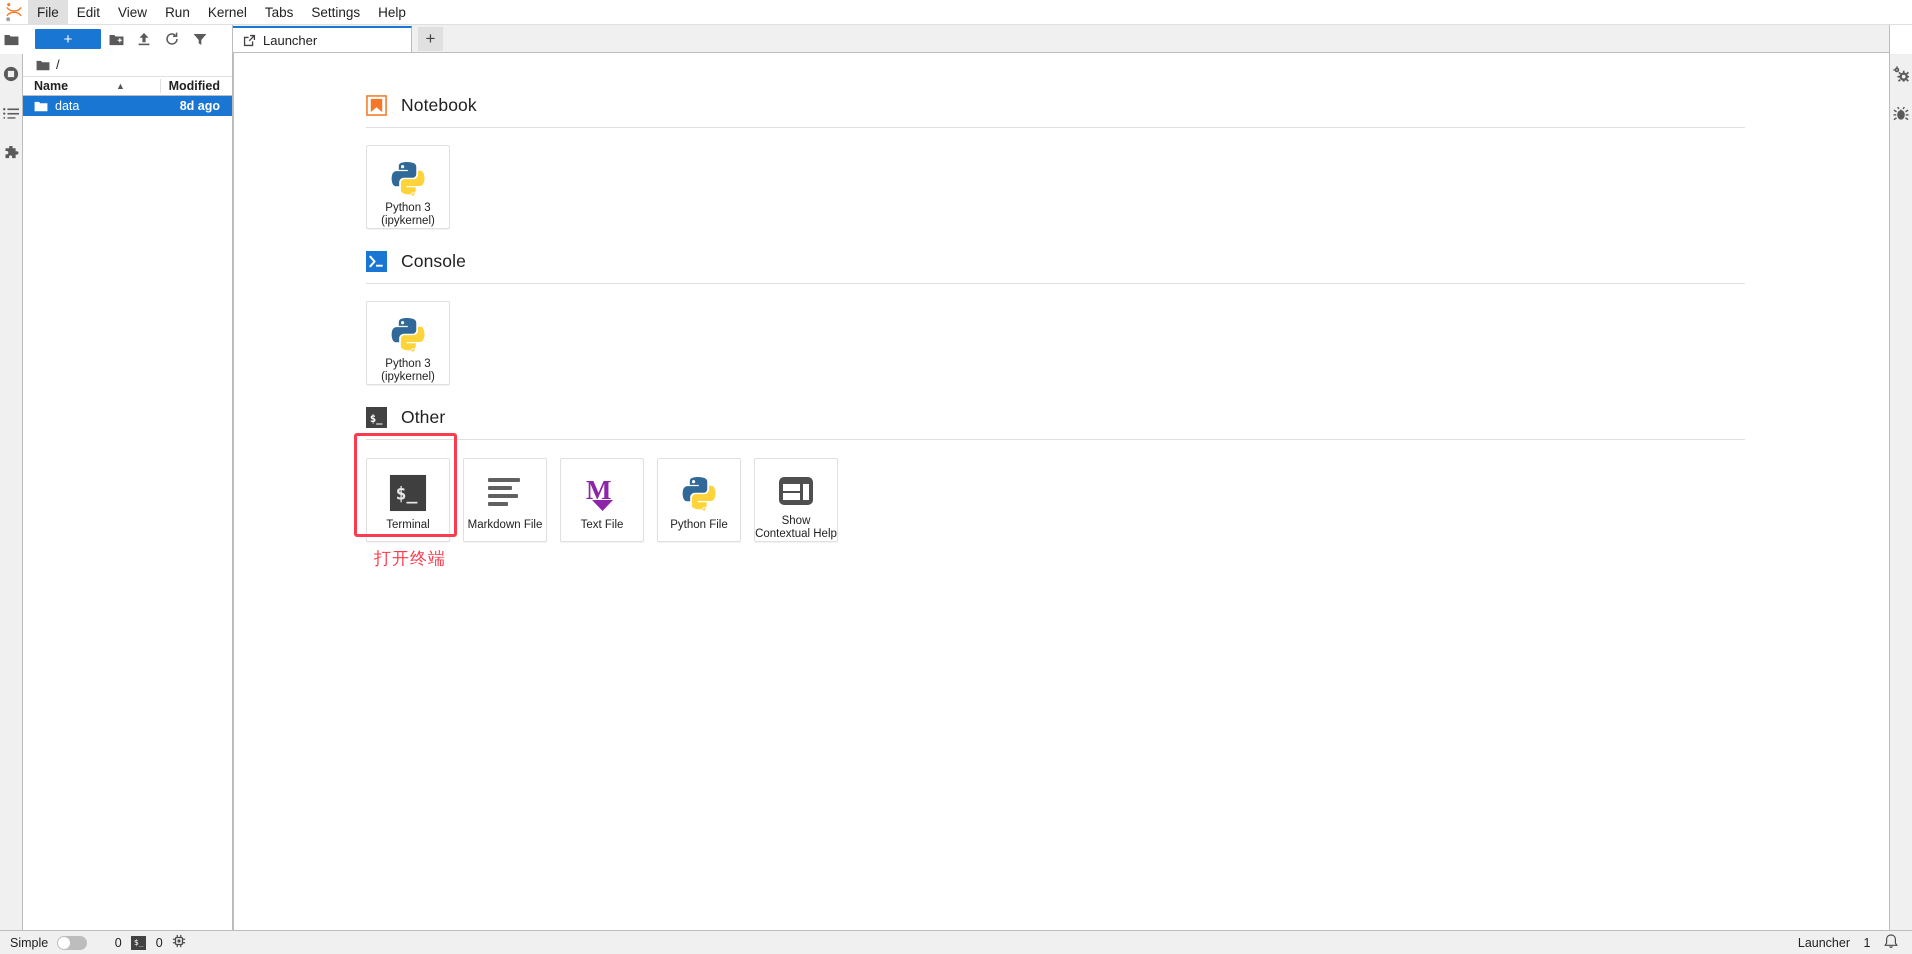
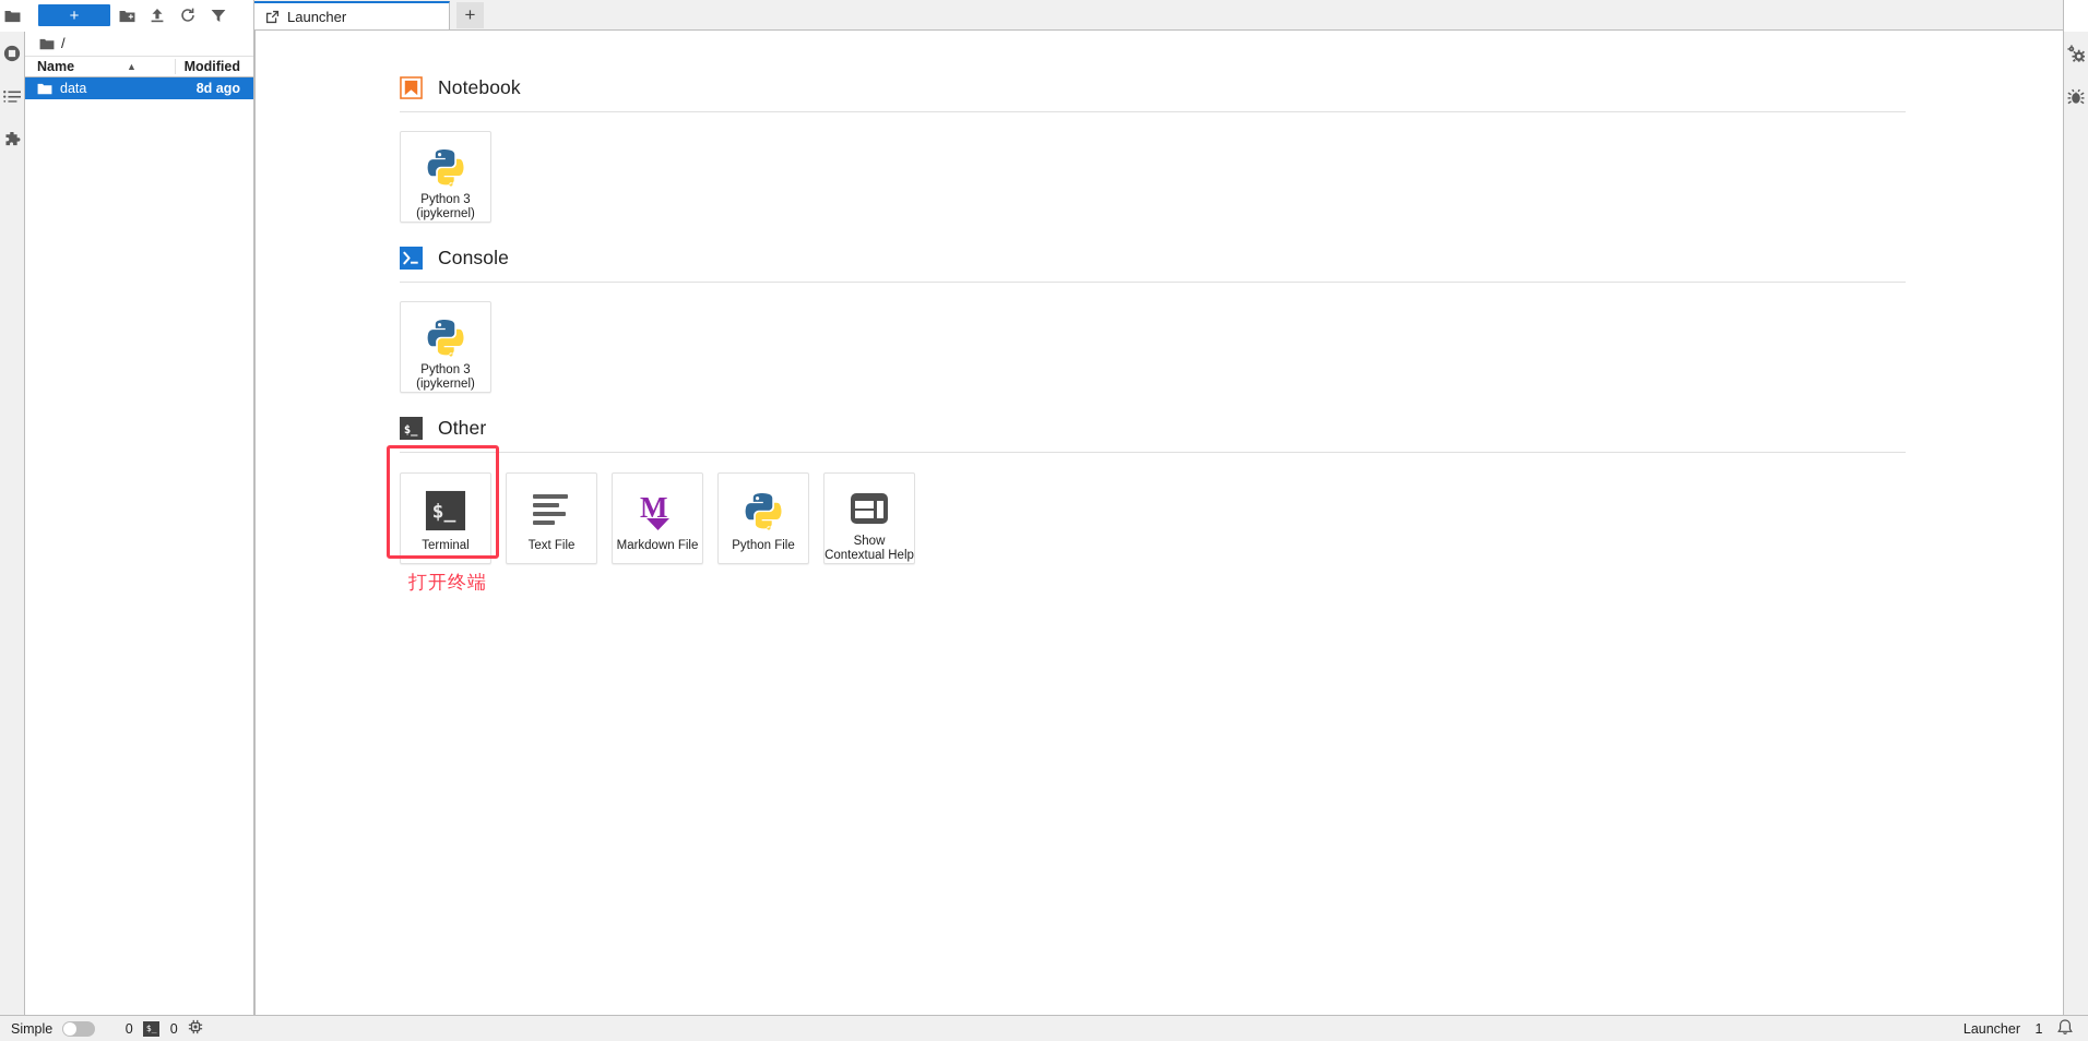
- File
- Edit
- View
- Run
- Kernel
- Tabs
- Settings
- Help
  +
  /
  Name
  ▲
  Modified
  data
  8d ago
  Launcher
  +
  Notebook
  Python 3
  (ipykernel)
  Console
  Python 3
  (ipykernel)
  $_
  Other
  $_
  Terminal
- Markdown File
+ Text File
  M
- Text File
+ Markdown File
  Python File
  Show
  Contextual Help
  打开终端
  Simple
  0
  $_
  0
  Launcher
  1
